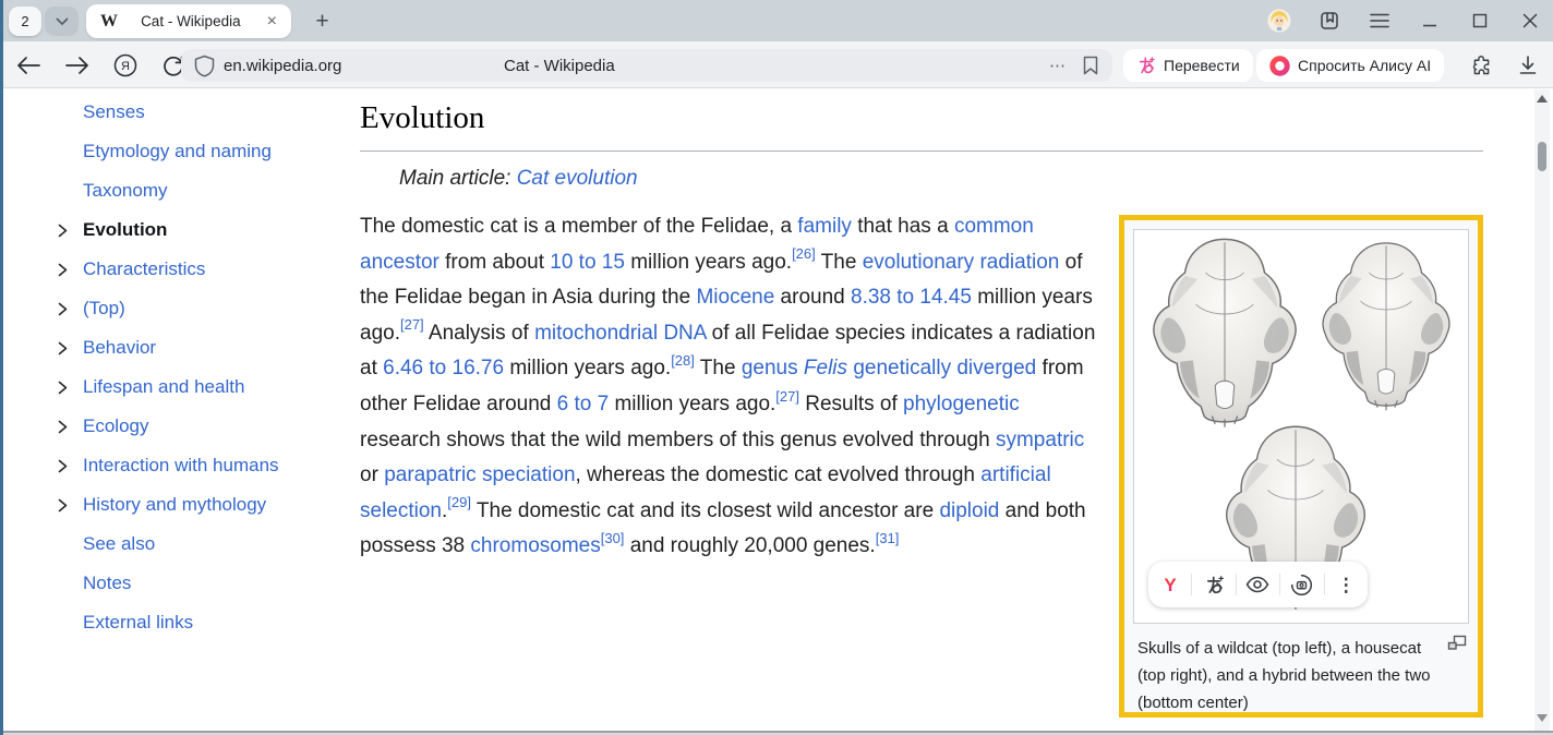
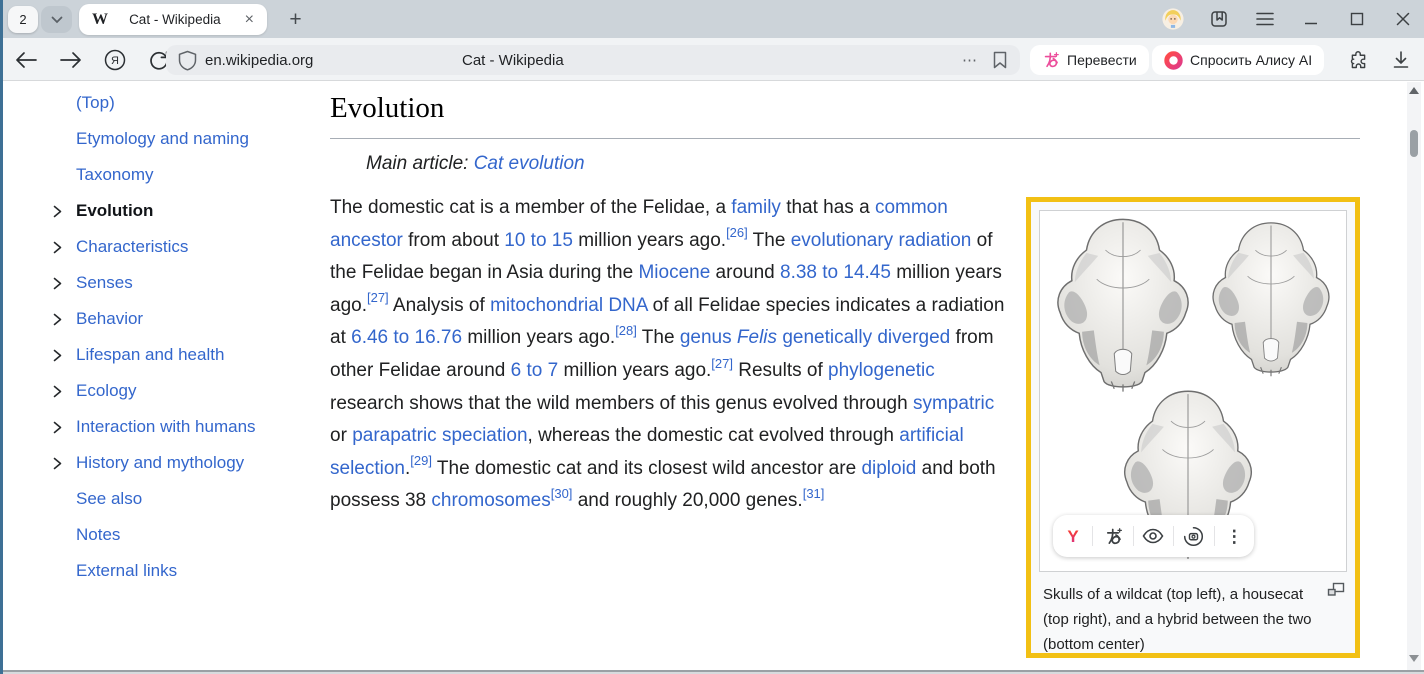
  2
  W
  Cat - Wikipedia
  ×
  +
  Я
  en.wikipedia.org
  Cat - Wikipedia
  ⋯
  Перевести
  Спросить Алису AI
- Senses
+ (Top)
  Etymology and naming
  Taxonomy
  Evolution
  Characteristics
- (Top)
+ Senses
  Behavior
  Lifespan and health
  Ecology
  Interaction with humans
  History and mythology
  See also
  Notes
  External links
  Evolution
  Main article: Cat evolution
  The domestic cat is a member of the Felidae, a family that has a common ancestor from about 10 to 15 million years ago.[26] The evolutionary radiation of the Felidae began in Asia during the Miocene around 8.38 to 14.45 million years ago.[27] Analysis of mitochondrial DNA of all Felidae species indicates a radiation at 6.46 to 16.76 million years ago.[28] The genus Felis genetically diverged from other Felidae around 6 to 7 million years ago.[27] Results of phylogenetic research shows that the wild members of this genus evolved through sympatric or parapatric speciation, whereas the domestic cat evolved through artificial selection.[29] The domestic cat and its closest wild ancestor are diploid and both possess 38 chromosomes[30] and roughly 20,000 genes.[31]
  Y
  ⋮
  Skulls of a wildcat (top left), a housecat (top right), and a hybrid between the two (bottom center)
